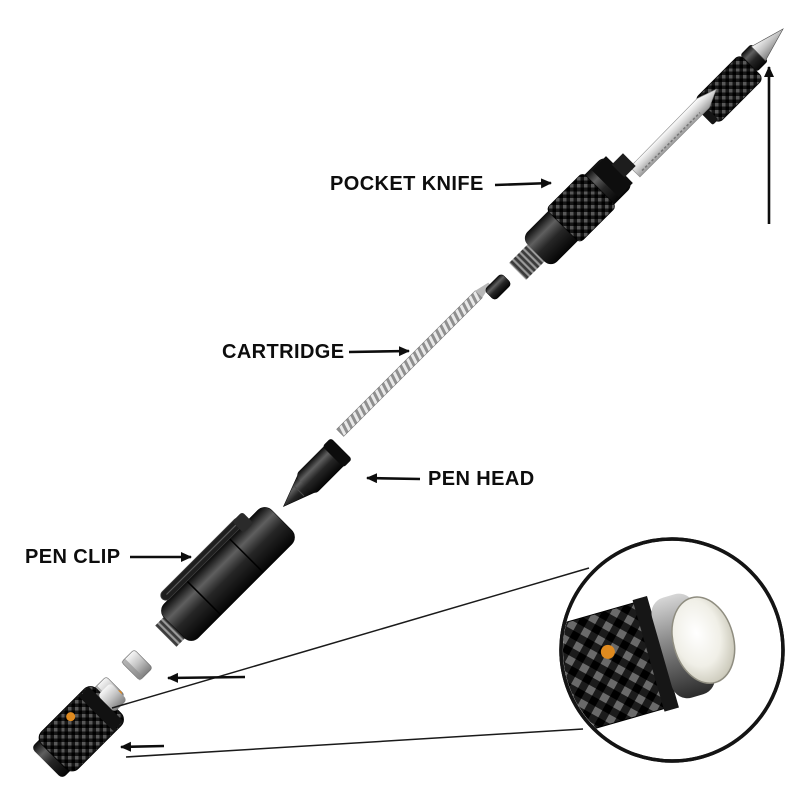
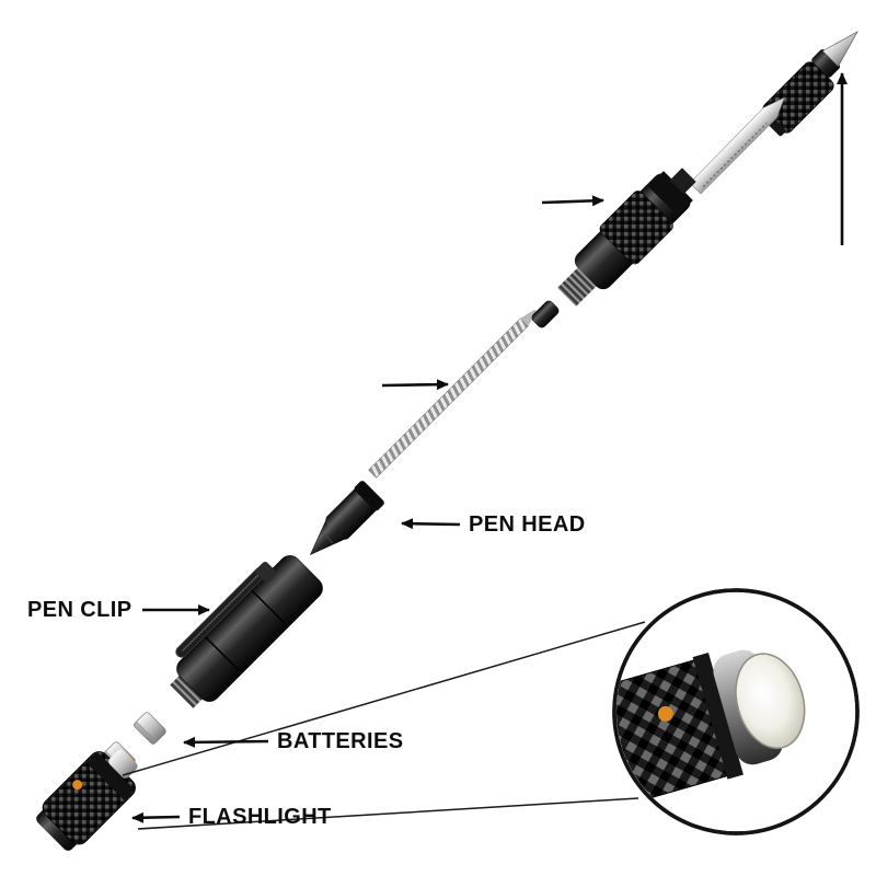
- POCKET KNIFE
- CARTRIDGE
  PEN HEAD
  PEN CLIP
+ BATTERIES
+ FLASHLIGHT
